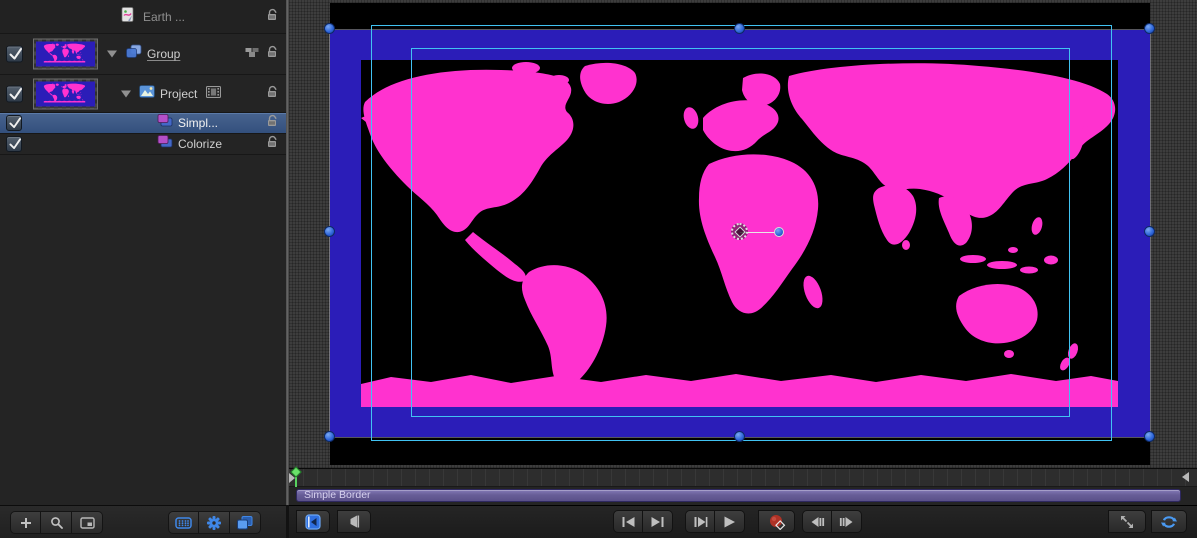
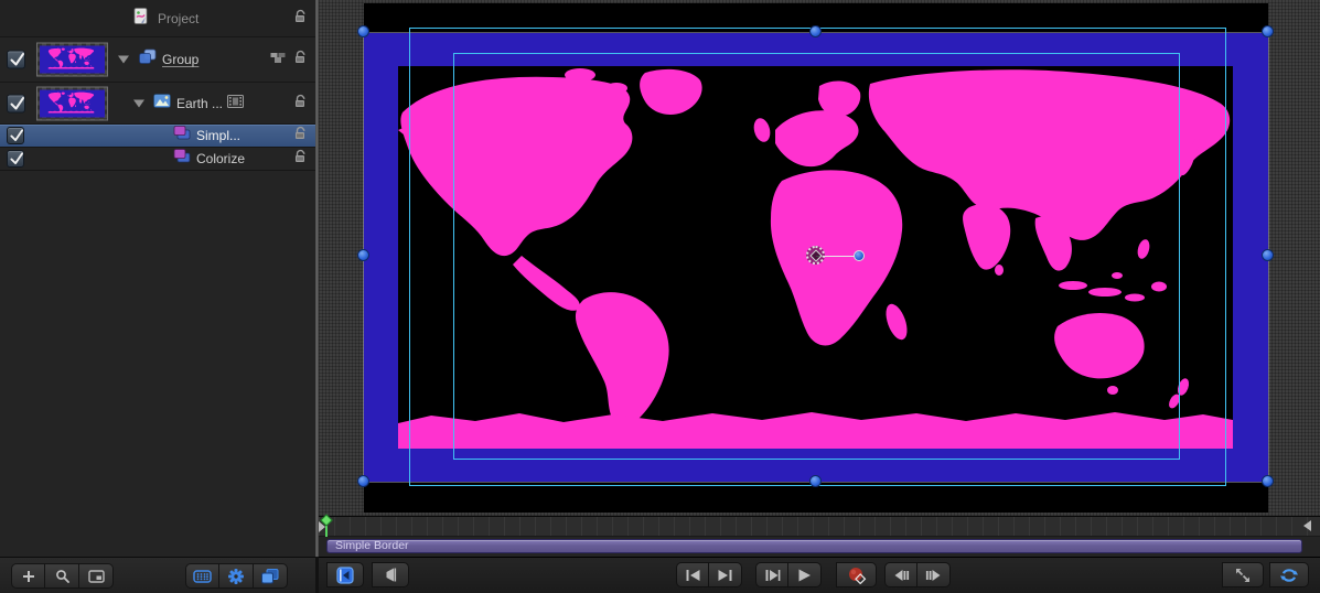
- Earth ...
+ Project
  Group
- Project
+ Earth ...
  Simpl...
  Colorize
  Simple Border
